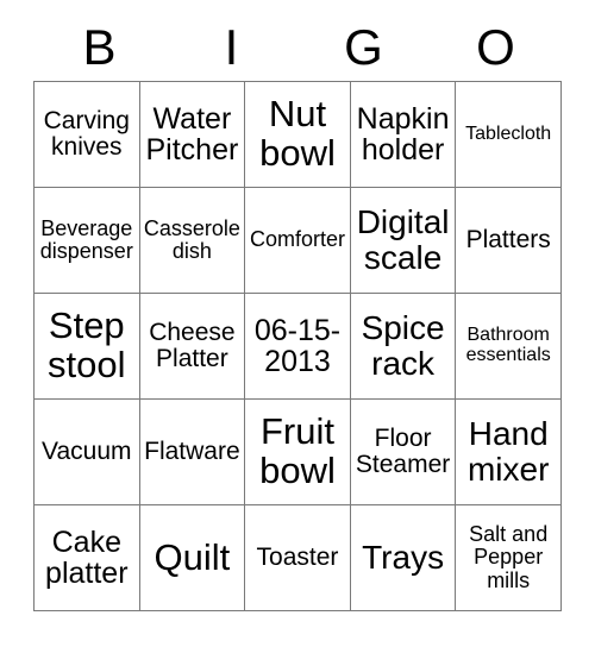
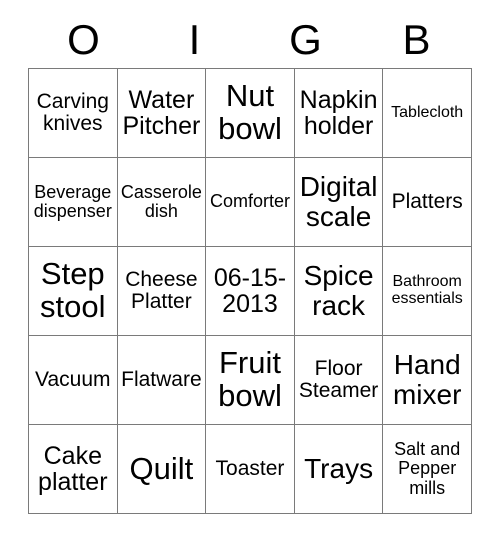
- B
+ O
  I
  G
- O
+ B
  Carving
  knives
  Water
  Pitcher
  Nut
  bowl
  Napkin
  holder
  Tablecloth
  Beverage
  dispenser
  Casserole
  dish
  Comforter
  Digital
  scale
  Platters
  Step
  stool
  Cheese
  Platter
  06-15-
  2013
  Spice
  rack
  Bathroom
  essentials
  Vacuum
  Flatware
  Fruit
  bowl
  Floor
  Steamer
  Hand
  mixer
  Cake
  platter
  Quilt
  Toaster
  Trays
  Salt and
  Pepper
  mills
